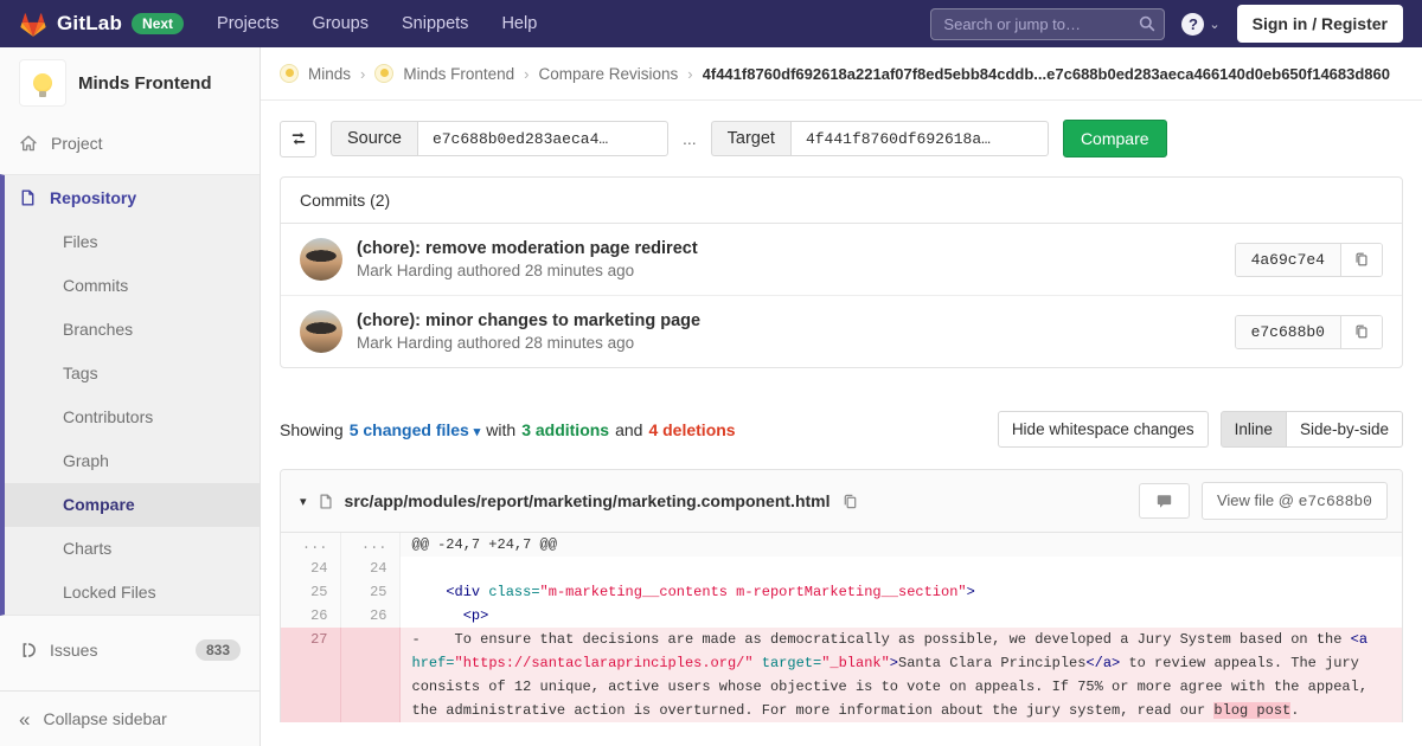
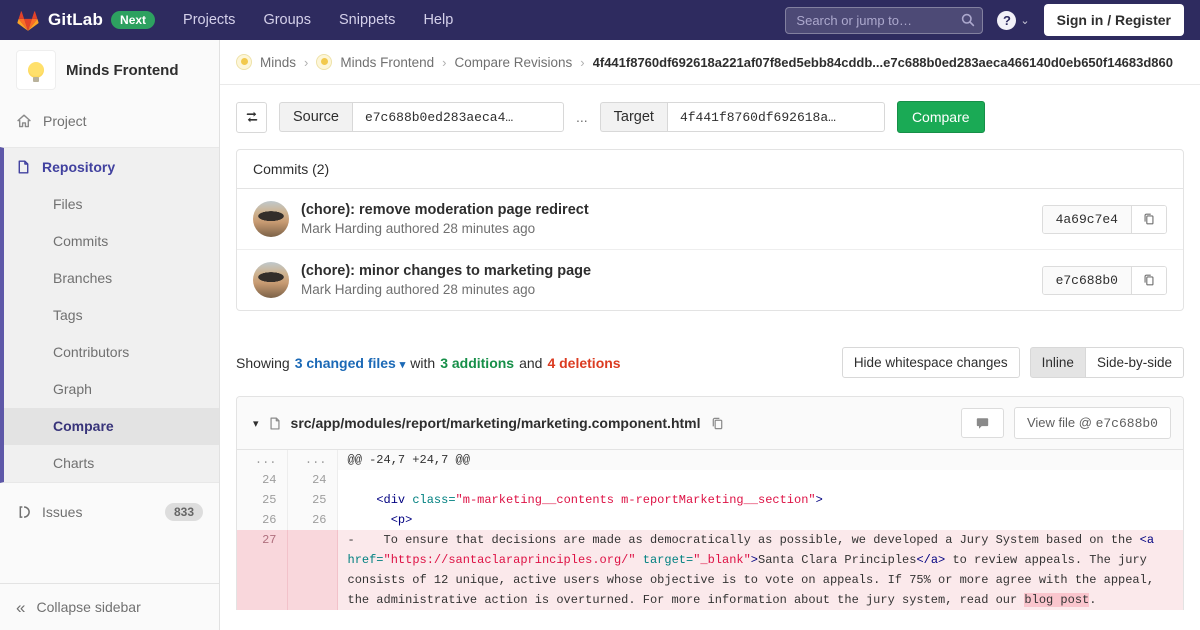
  GitLab
  Next
  Projects
  Groups
  Snippets
  Help
  Search or jump to…
  ?
  ⌄
  Sign in / Register
  Minds Frontend
  Project
  Repository
  Files
  Commits
  Branches
  Tags
  Contributors
  Graph
  Compare
  Charts
- Locked Files
  Issues
  833
  «
  Collapse sidebar
  Minds
  ›
  Minds Frontend
  ›
  Compare Revisions
  ›
  4f441f8760df692618a221af07f8ed5ebb84cddb...e7c688b0ed283aeca466140d0eb650f14683d860
  Source
  e7c688b0ed283aeca4…
  ...
  Target
  4f441f8760df692618a…
  Compare
  Commits (2)
  (chore): remove moderation page redirect
  Mark Harding authored 28 minutes ago
  4a69c7e4
  (chore): minor changes to marketing page
  Mark Harding authored 28 minutes ago
  e7c688b0
  Showing
- 5 changed files ▾
+ 3 changed files ▾
  with
  3 additions
  and
  4 deletions
  Hide whitespace changes
  Inline
  Side-by-side
  ▾
  src/app/modules/report/marketing/marketing.component.html
  View file @ e7c688b0
  ...	...	@@ -24,7 +24,7 @@
  24	24
  25	25	<div class="m-marketing__contents m-reportMarketing__section">
  26	26	<p>
  27		- To ensure that decisions are made as democratically as possible, we developed a Jury System based on the <a href="https://santaclaraprinciples.org/" target="_blank">Santa Clara Principles</a> to review appeals. The jury consists of 12 unique, active users whose objective is to vote on appeals. If 75% or more agree with the appeal, the administrative action is overturned. For more information about the jury system, read our blog post.
